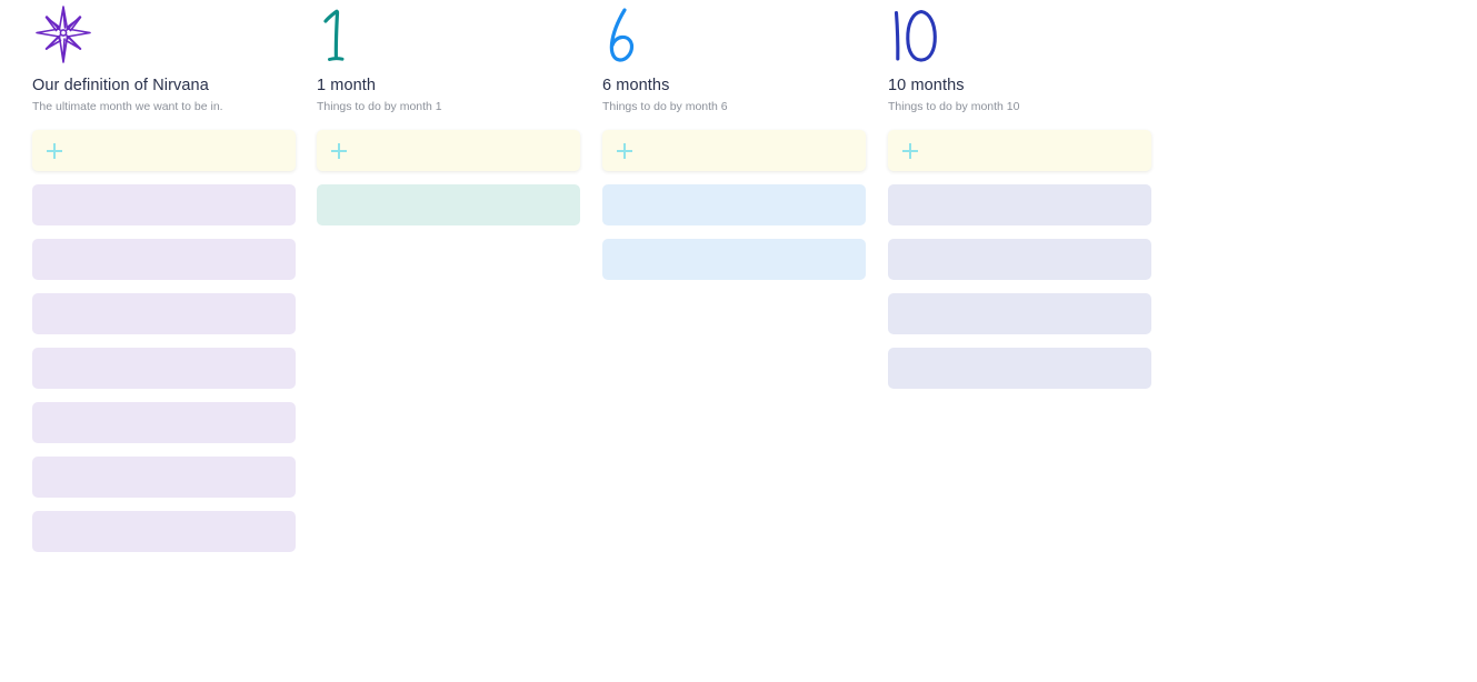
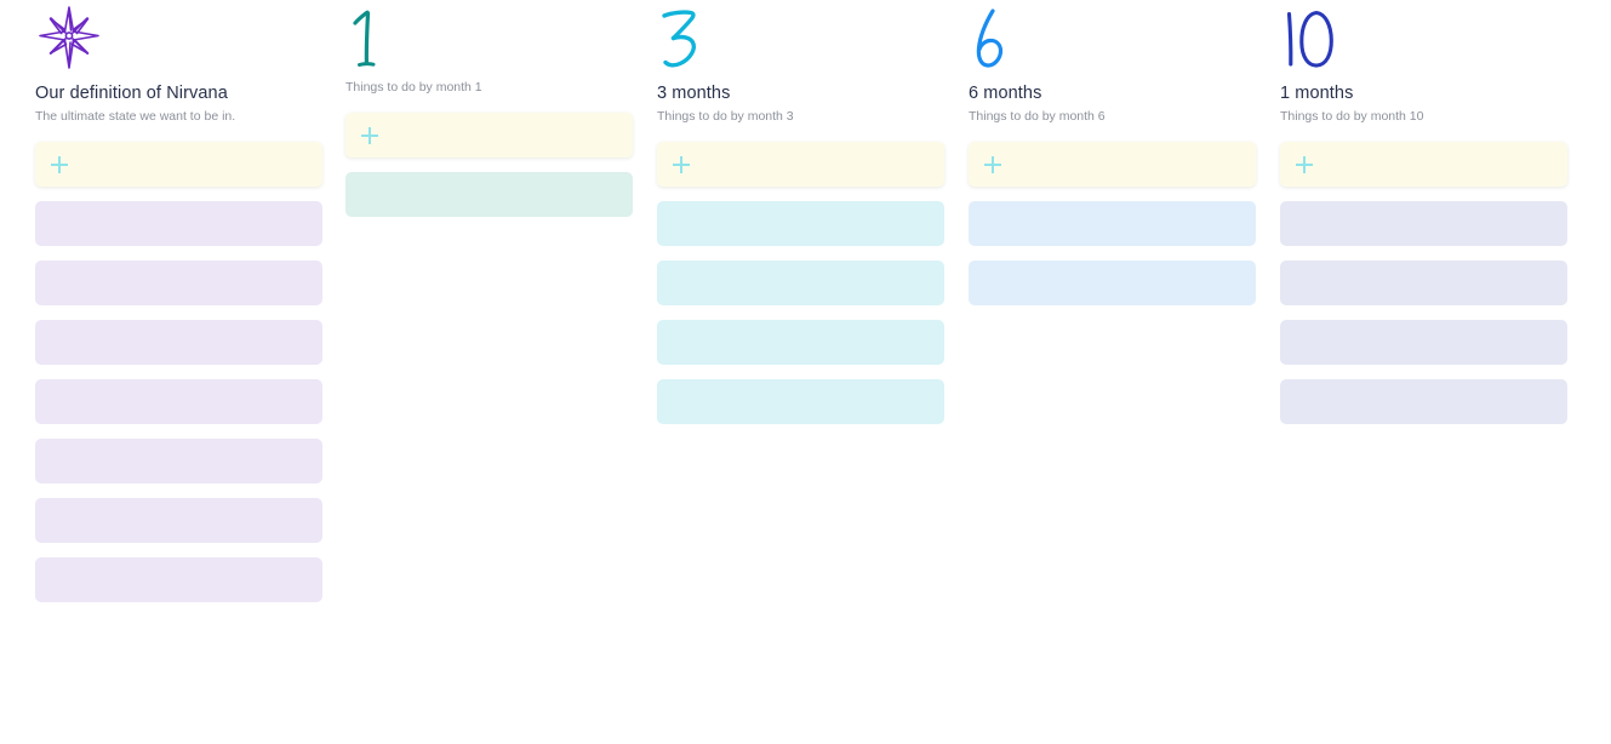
  Our definition of Nirvana
- The ultimate month we want to be in.
+ The ultimate state we want to be in.
- 1 month
  Things to do by month 1
+ 3 months
+ Things to do by month 3
  6 months
  Things to do by month 6
- 10 months
+ 1 months
  Things to do by month 10
